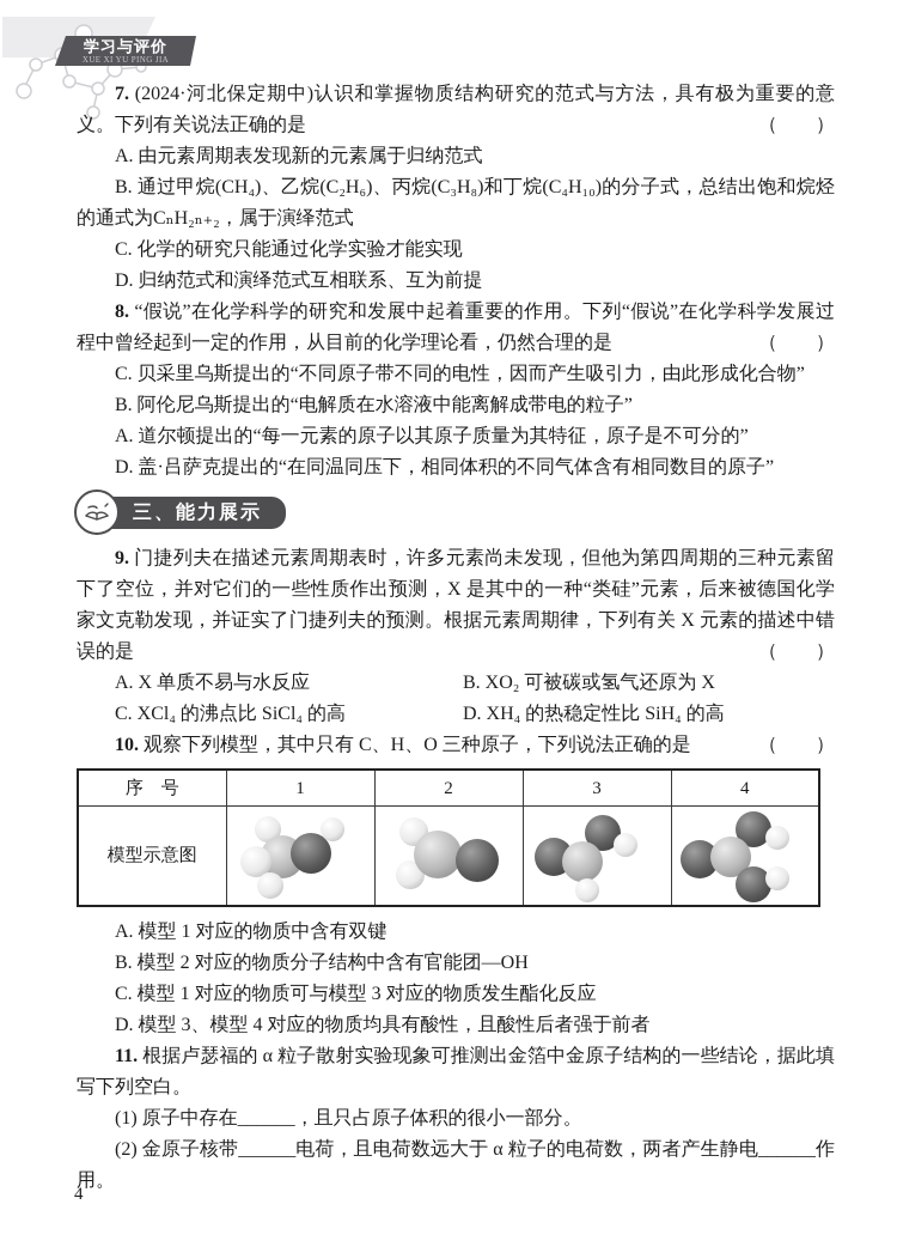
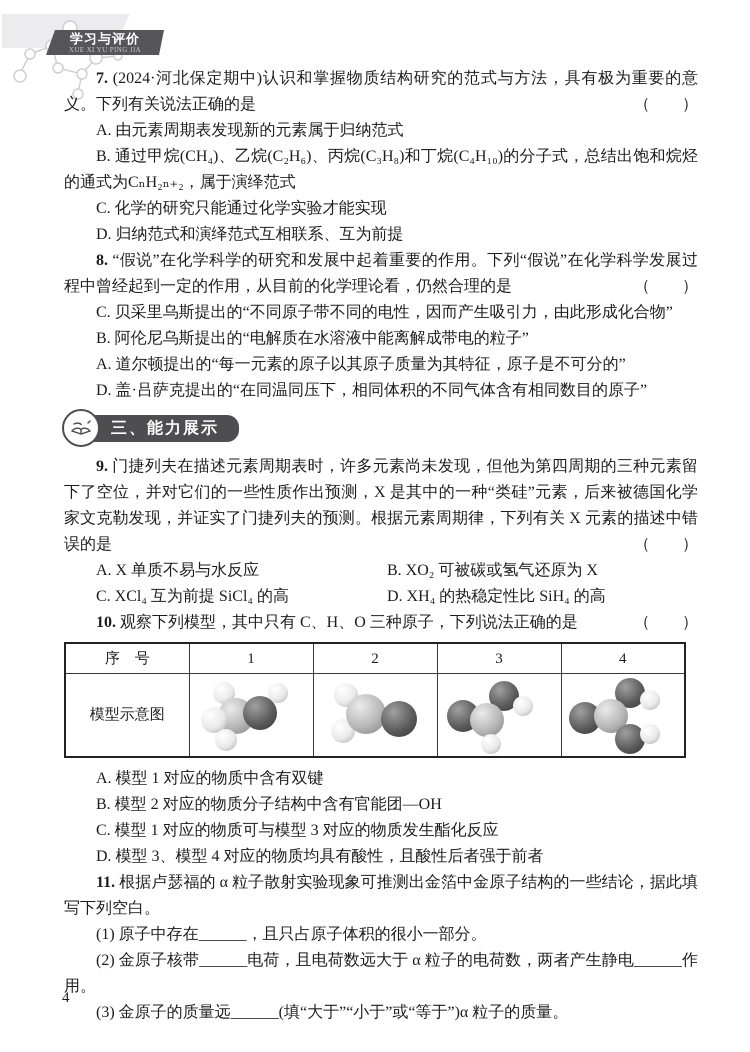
  学习与评价
  XUE XI YU PING JIA
  7. (2024·河北保定期中)认识和掌握物质结构研究的范式与方法，具有极为重要的意义。下列有关说法正确的是
  （ ）
  A. 由元素周期表发现新的元素属于归纳范式
  B. 通过甲烷(CH₄)、乙烷(C₂H₆)、丙烷(C₃H₈)和丁烷(C₄H₁₀)的分子式，总结出饱和烷烃的通式为CₙH₂ₙ₊₂，属于演绎范式
  C. 化学的研究只能通过化学实验才能实现
  D. 归纳范式和演绎范式互相联系、互为前提
  8. “假说”在化学科学的研究和发展中起着重要的作用。下列“假说”在化学科学发展过程中曾经起到一定的作用，从目前的化学理论看，仍然合理的是
  （ ）
  C. 贝采里乌斯提出的“不同原子带不同的电性，因而产生吸引力，由此形成化合物”
  B. 阿伦尼乌斯提出的“电解质在水溶液中能离解成带电的粒子”
  A. 道尔顿提出的“每一元素的原子以其原子质量为其特征，原子是不可分的”
  D. 盖·吕萨克提出的“在同温同压下，相同体积的不同气体含有相同数目的原子”
  三、能力展示
  9. 门捷列夫在描述元素周期表时，许多元素尚未发现，但他为第四周期的三种元素留下了空位，并对它们的一些性质作出预测，X 是其中的一种“类硅”元素，后来被德国化学家文克勒发现，并证实了门捷列夫的预测。根据元素周期律，下列有关 X 元素的描述中错误的是
  （ ）
  A. X 单质不易与水反应 B. XO₂ 可被碳或氢气还原为 X
- C. XCl₄ 的沸点比 SiCl₄ 的高 D. XH₄ 的热稳定性比 SiH₄ 的高
+ C. XCl₄ 互为前提 SiCl₄ 的高 D. XH₄ 的热稳定性比 SiH₄ 的高
  10. 观察下列模型，其中只有 C、H、O 三种原子，下列说法正确的是
  （ ）
  序 号	1	2	3	4
  模型示意图
  A. 模型 1 对应的物质中含有双键
  B. 模型 2 对应的物质分子结构中含有官能团—OH
  C. 模型 1 对应的物质可与模型 3 对应的物质发生酯化反应
  D. 模型 3、模型 4 对应的物质均具有酸性，且酸性后者强于前者
  11. 根据卢瑟福的 α 粒子散射实验现象可推测出金箔中金原子结构的一些结论，据此填写下列空白。
  (1) 原子中存在______，且只占原子体积的很小一部分。
  (2) 金原子核带______电荷，且电荷数远大于 α 粒子的电荷数，两者产生静电______作用。
+ (3) 金原子的质量远______(填“大于”“小于”或“等于”)α 粒子的质量。
  4
